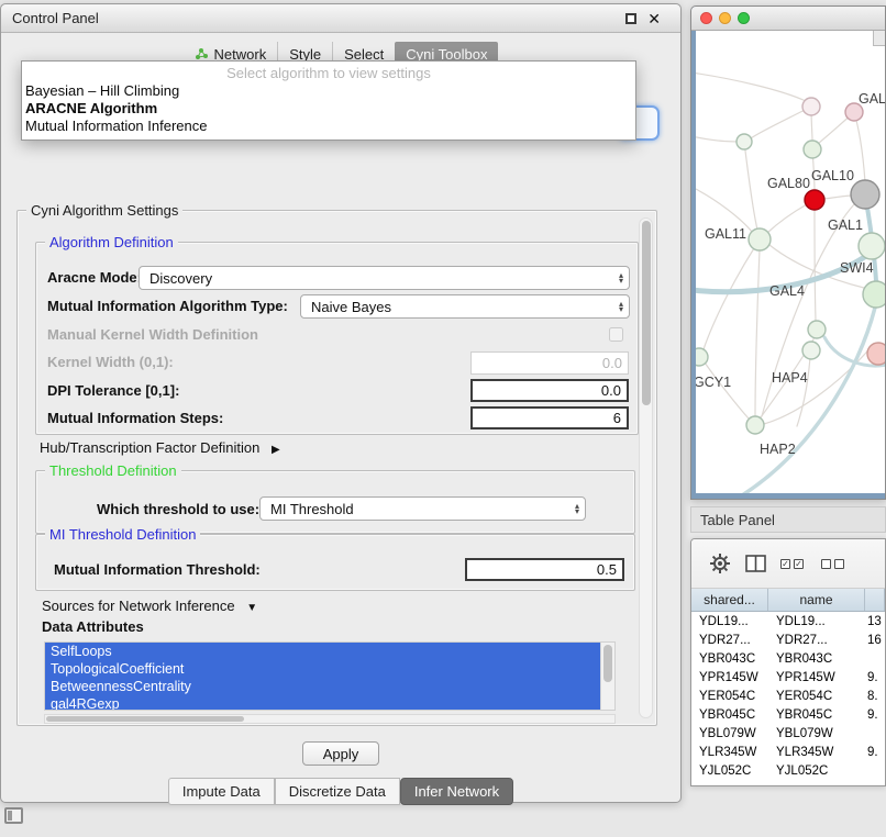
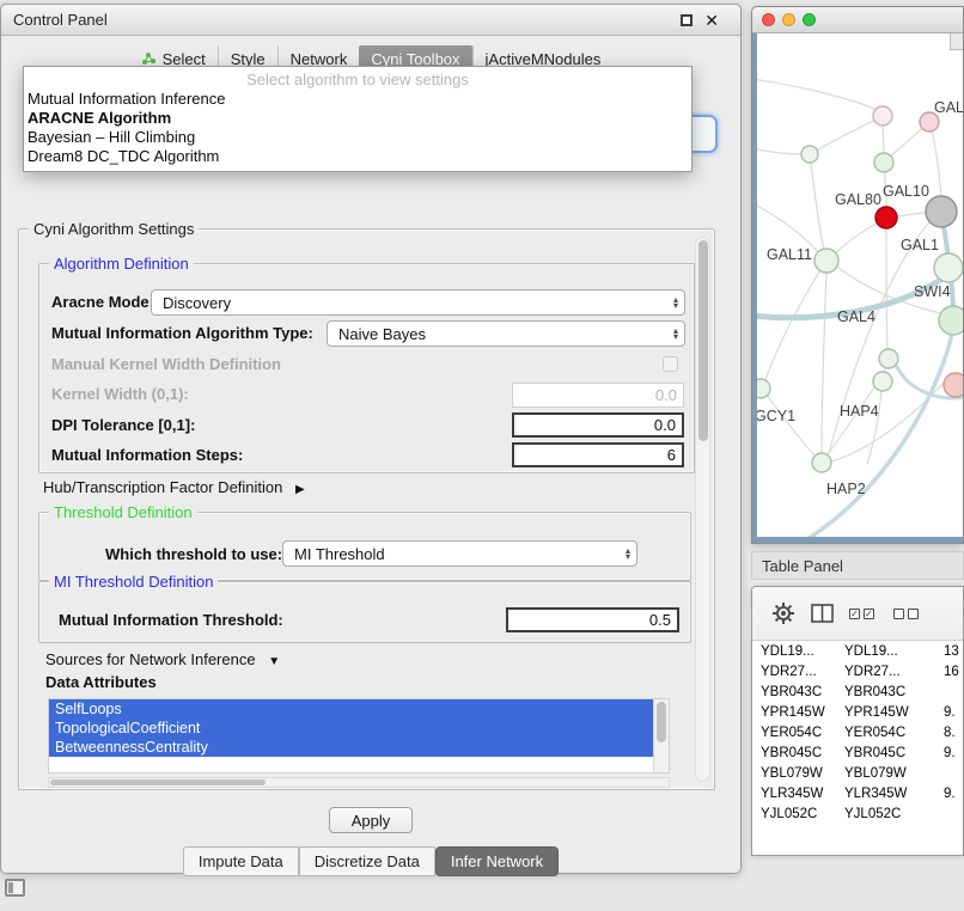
  Control Panel
  ✕
- Network
+ Select
  Style
- Select
+ Network
  Cyni Toolbox
+ jActiveMNodules
  Select algorithm to view settings
- Bayesian – Hill Climbing
+ Mutual Information Inference
  ARACNE Algorithm
- Mutual Information Inference
+ Bayesian – Hill Climbing
+ Dream8 DC_TDC Algorithm
  Cyni Algorithm Settings
  Algorithm Definition
  Aracne Mode
  Discovery
  ▴
  ▾
  Mutual Information Algorithm Type:
  Naive Bayes
  ▴
  ▾
  Manual Kernel Width Definition
  Kernel Width (0,1):
  0.0
  DPI Tolerance [0,1]:
  0.0
  Mutual Information Steps:
  6
  Hub/Transcription Factor Definition ▶
  Threshold Definition
  Which threshold to use:
  MI Threshold
  ▴
  ▾
  MI Threshold Definition
  Mutual Information Threshold:
  0.5
  Sources for Network Inference ▼
  Data Attributes
  SelfLoops
  TopologicalCoefficient
  BetweennessCentrality
- gal4RGexp
  Apply
  Impute Data
  Discretize Data
  Infer Network
  GAL
  GAL80
  GAL10
  GAL11
  GAL1
  SWI4
  GAL4
  GCY1
  HAP4
  HAP2
  Table Panel
  ✓
  ✓
- shared...
- name
  YDL19...
  YDL19...
  13
  YDR27...
  YDR27...
  16
  YBR043C
  YBR043C
  YPR145W
  YPR145W
  9.
  YER054C
  YER054C
  8.
  YBR045C
  YBR045C
  9.
  YBL079W
  YBL079W
  YLR345W
  YLR345W
  9.
  YJL052C
  YJL052C
